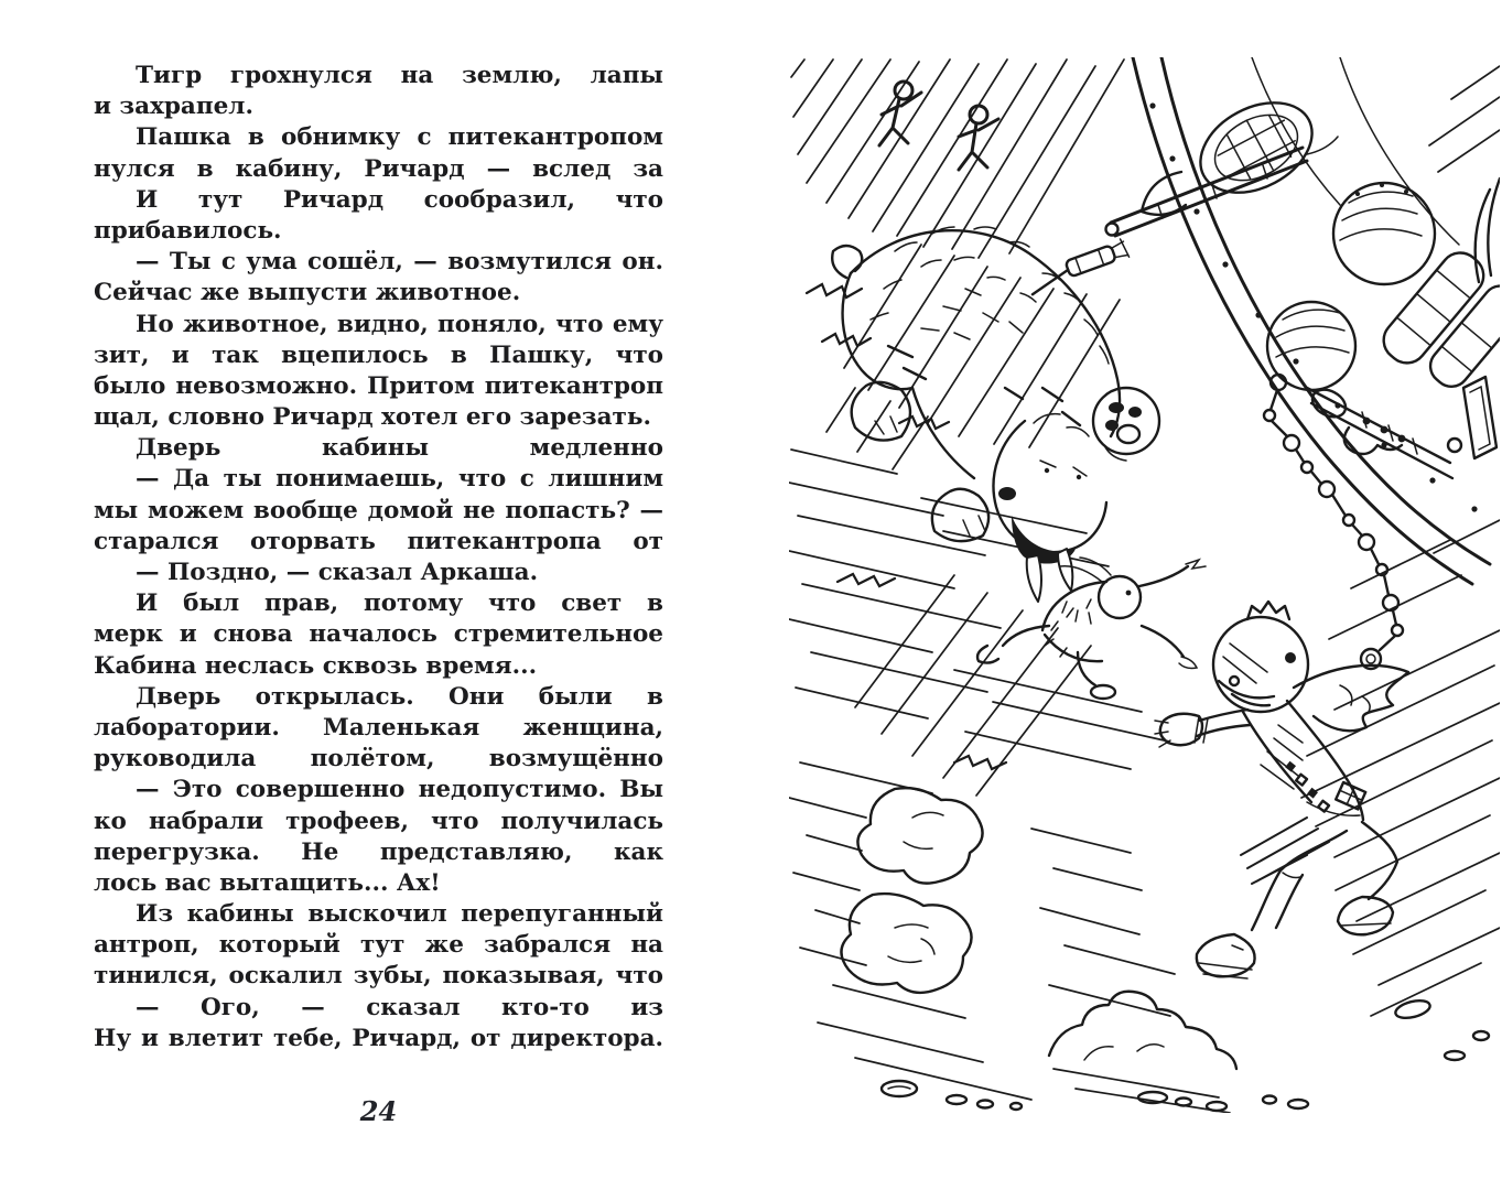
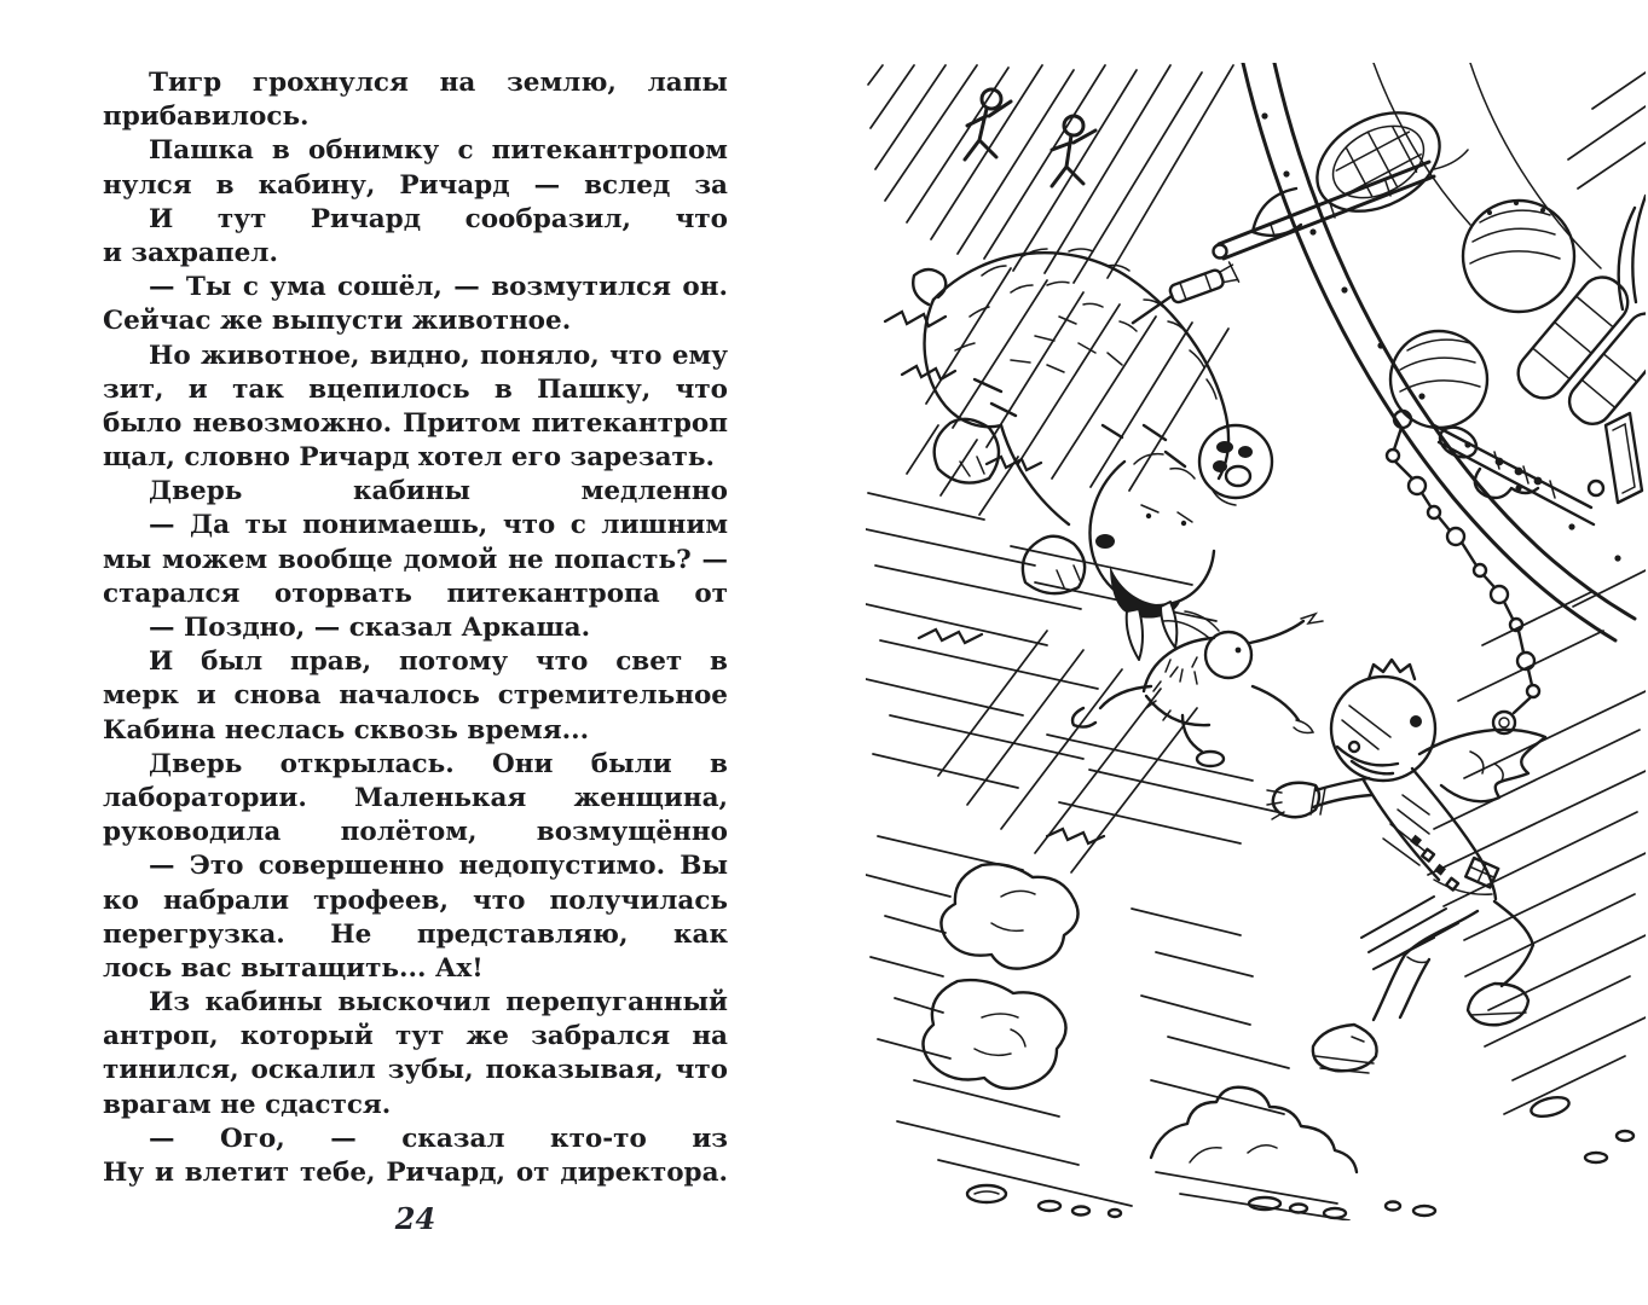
  Тигр грохнулся на землю, лапы
- и захрапел.
+ прибавилось.
  Пашка в обнимку с питекантропом
  нулся в кабину, Ричард — вслед за
- прибавилось.
+ и захрапел.
  — Ты с ума сошёл, — возмутился он.
  Сейчас же выпусти животное.
  Но животное, видно, поняло, что ему
  зит, и так вцепилось в Пашку, что
  было невозможно. Притом питекантроп
  щал, словно Ричард хотел его зарезать.
  — Да ты понимаешь, что с лишним
  мы можем вообще домой не попасть? —
  старался оторвать питекантропа от
  — Поздно, — сказал Аркаша.
  И был прав, потому что свет в
  мерк и снова началось стремительное
  Кабина неслась сквозь время...
  Дверь открылась. Они были в
  лаборатории. Маленькая женщина,
  руководила полётом, возмущённо
  — Это совершенно недопустимо. Вы
  ко набрали трофеев, что получилась
  перегрузка. Не представляю, как
  лось вас вытащить... Ах!
  Из кабины выскочил перепуганный
  антроп, который тут же забрался на
  тинился, оскалил зубы, показывая, что
+ врагам не сдастся.
  Ну и влетит тебе, Ричард, от директора.
  24
